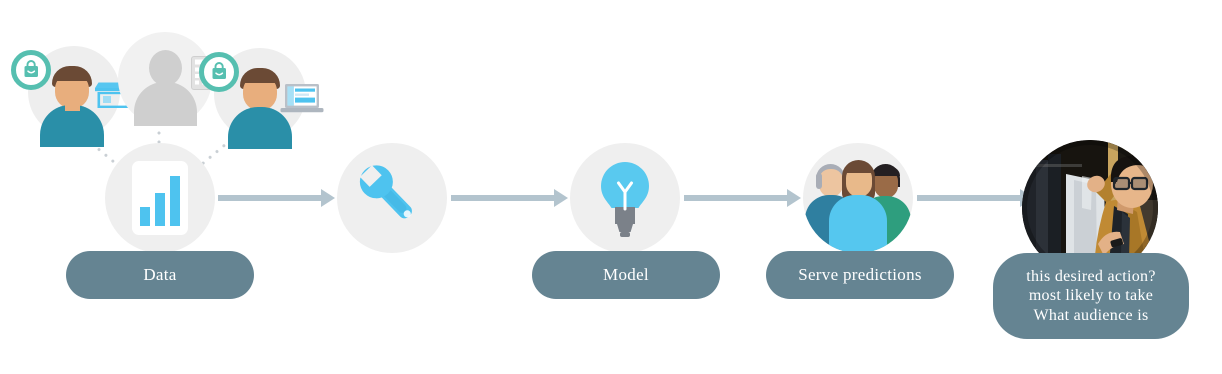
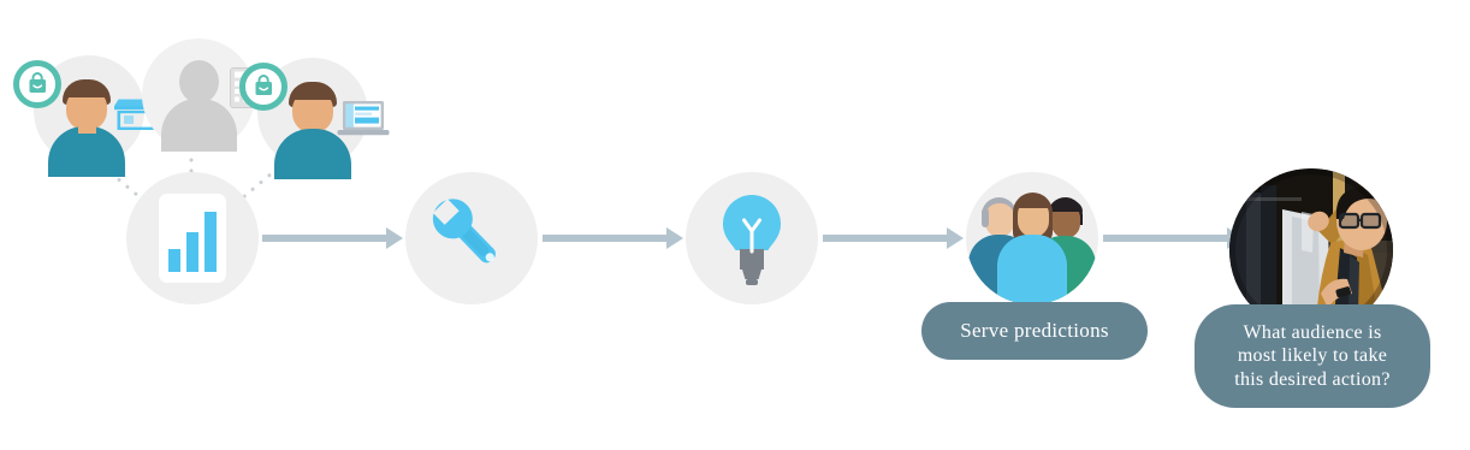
- Data
- Model
  Serve predictions
- this desired action?
+ What audience is
  most likely to take
- What audience is
+ this desired action?
